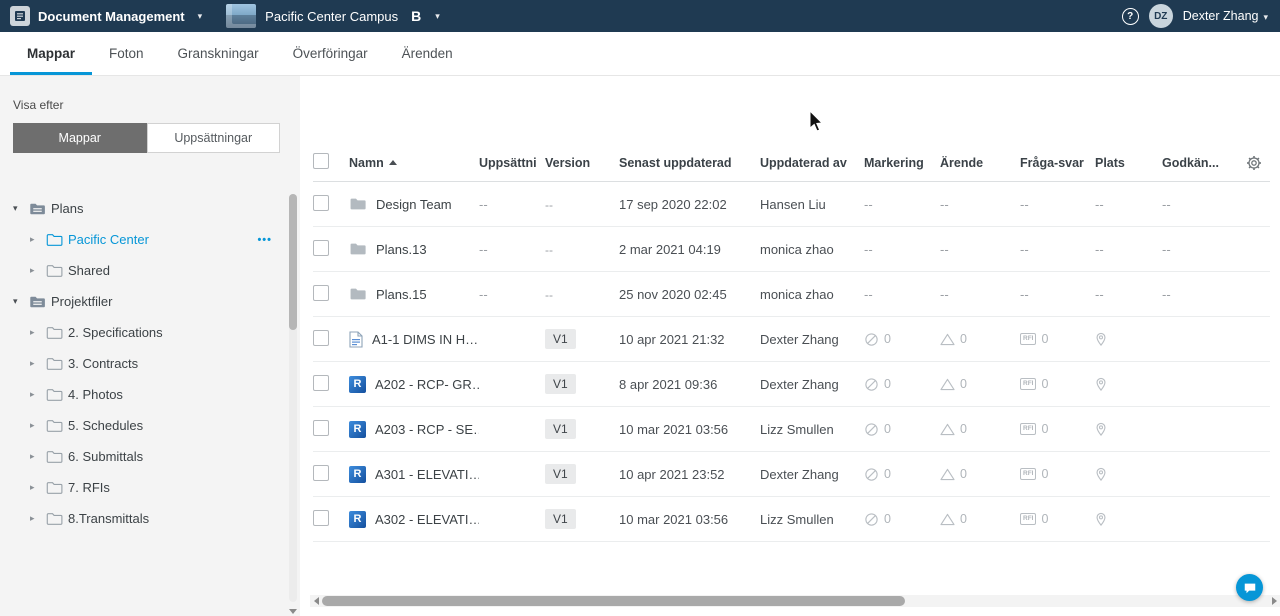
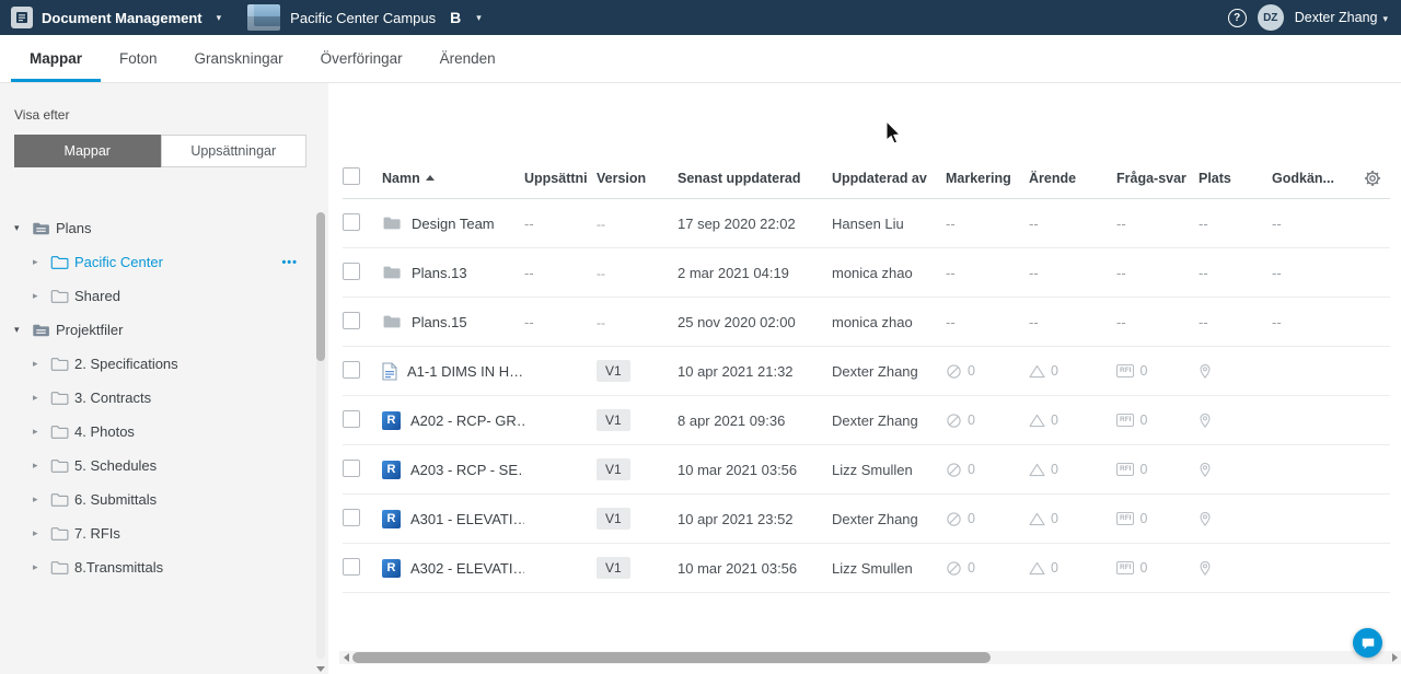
  Document Management
  Pacific Center Campus
  B
  ?
  DZ
  Dexter Zhang
  Mappar
  Foton
  Granskningar
  Överföringar
  Ärenden
  Visa efter
  Mappar
  Uppsättningar
  Plans
  Pacific Center
  •••
  Shared
  Projektfiler
  2. Specifications
  3. Contracts
  4. Photos
  5. Schedules
  6. Submittals
  7. RFIs
  8.Transmittals
  Namn
  Uppsättni
  Version
  Senast uppdaterad
  Uppdaterad av
  Markering
  Ärende
  Fråga-svar
  Plats
  Godkän...
  Design Team
  --
  --
  17 sep 2020 22:02
  Hansen Liu
  --
  --
  --
  --
  --
  Plans.13
  --
  --
  2 mar 2021 04:19
  monica zhao
  --
  --
  --
  --
  --
  Plans.15
  --
  --
- 25 nov 2020 02:45
+ 25 nov 2020 02:00
  monica zhao
  --
  --
  --
  --
  --
  A1-1 DIMS IN H…
  V1
  10 apr 2021 21:32
  Dexter Zhang
  0
  0
  0
  R
  A202 - RCP- GR…
  V1
  8 apr 2021 09:36
  Dexter Zhang
  0
  0
  0
  R
  A203 - RCP - SE
  V1
  10 mar 2021 03:56
  Lizz Smullen
  0
  0
  0
  R
  A301 - ELEVATI…
  V1
  10 apr 2021 23:52
  Dexter Zhang
  0
  0
  0
  R
  A302 - ELEVATI…
  V1
  10 mar 2021 03:56
  Lizz Smullen
  0
  0
  0
